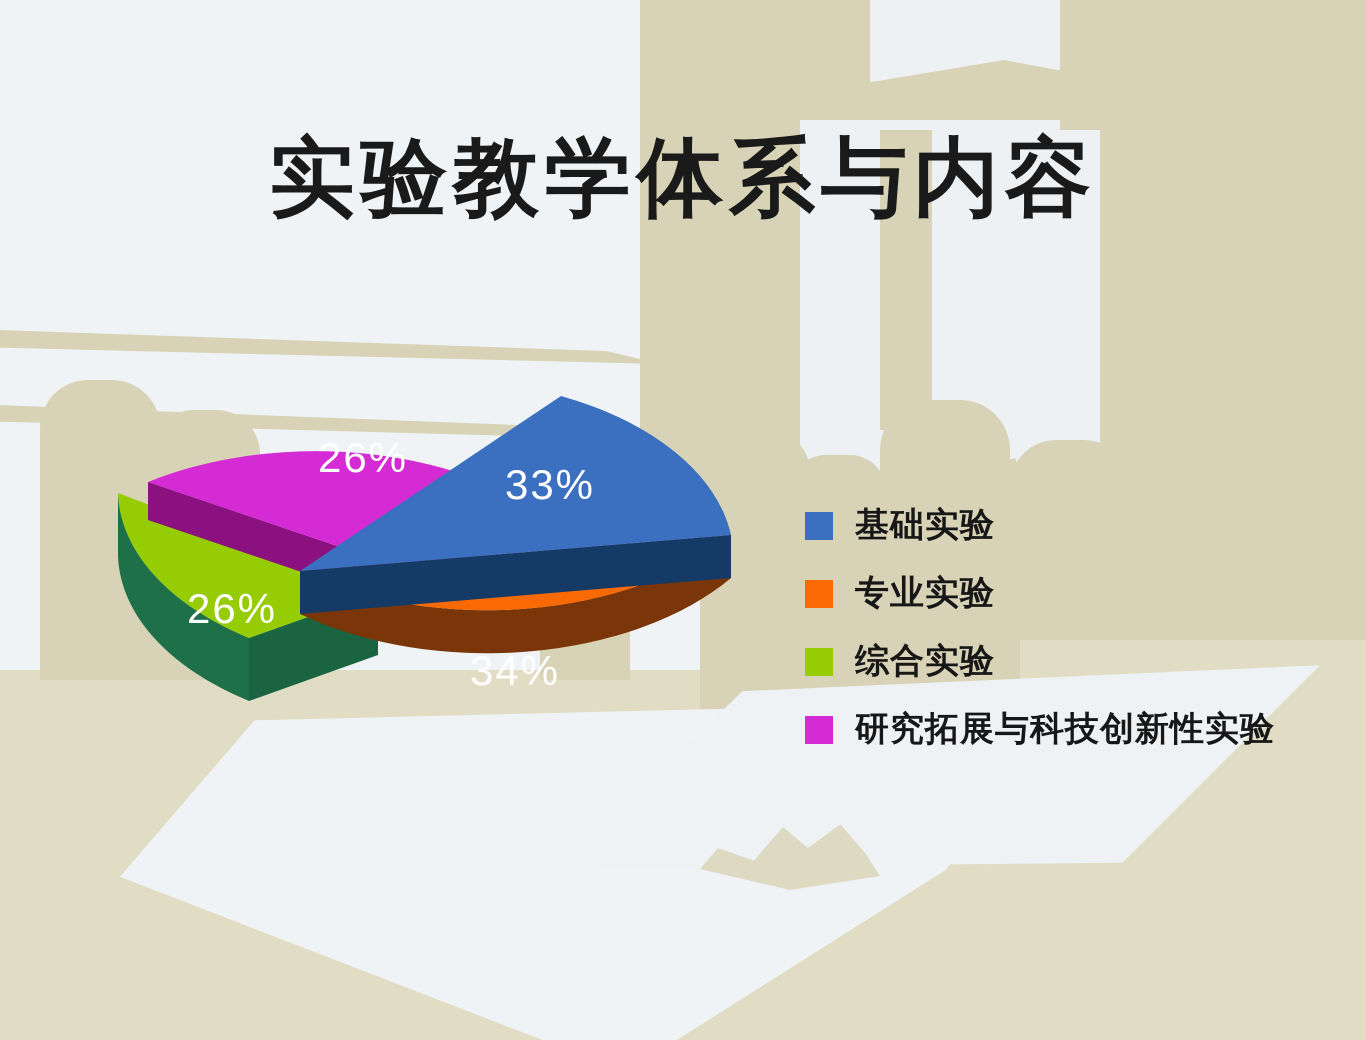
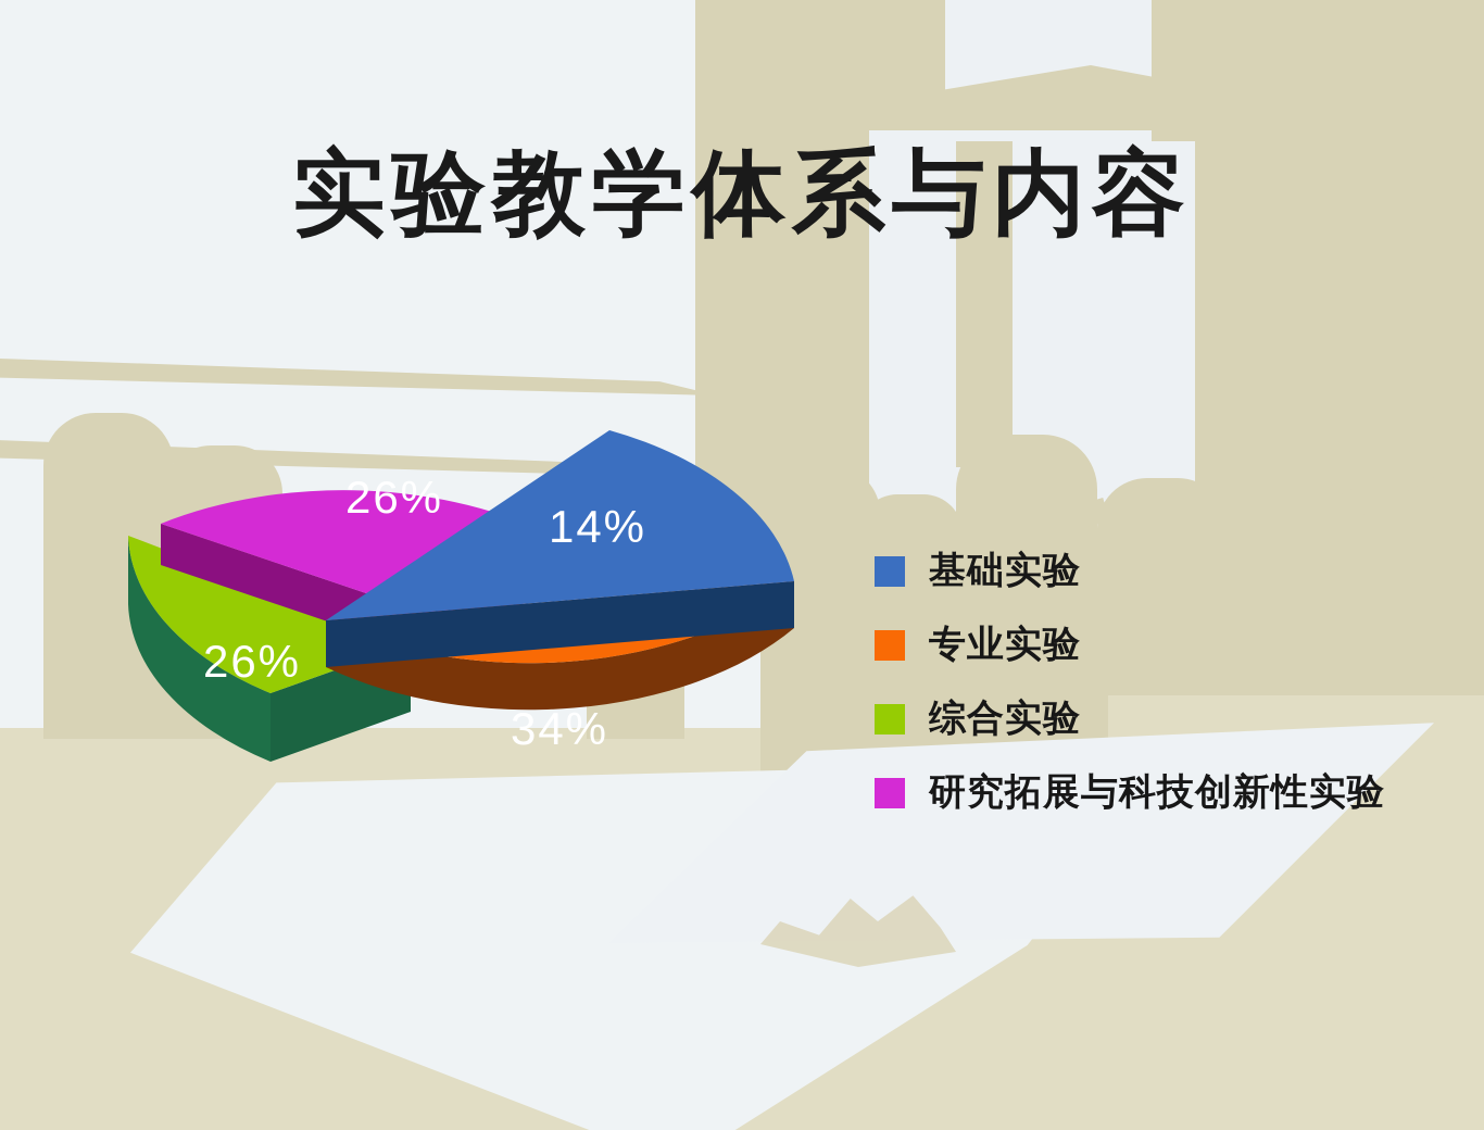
  实验教学体系与内容
  26%
  26%
- 33%
+ 14%
  34%
  基础实验
  专业实验
  综合实验
  研究拓展与科技创新性实验
